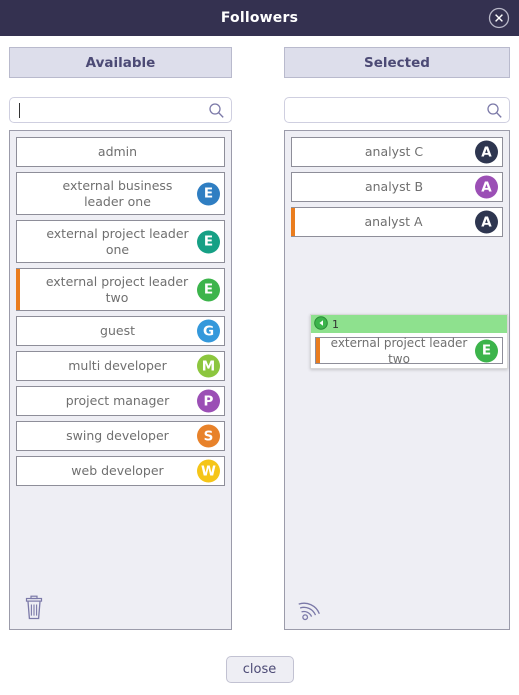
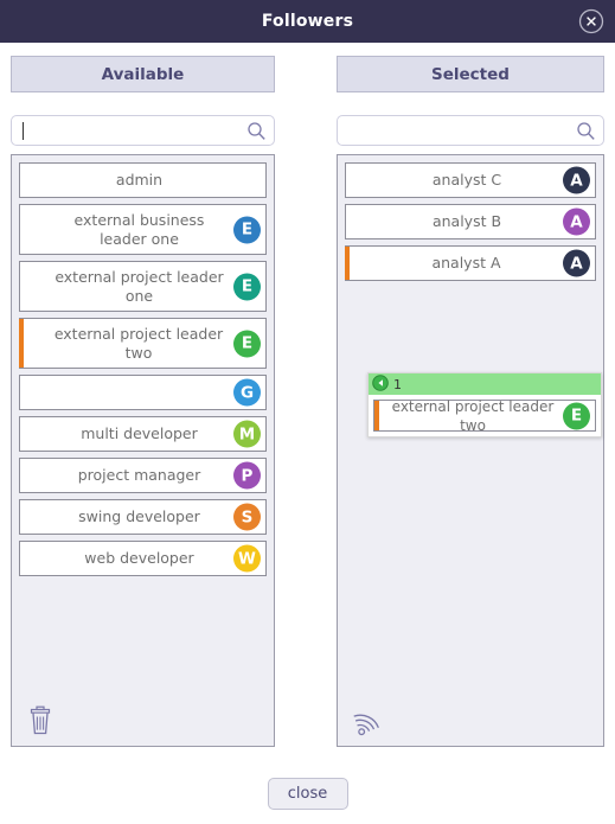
  Followers
  Available
  Selected
  admin
  external business leader one
  E
  external project leader one
  E
  external project leader two
  E
- guest
  G
  multi developer
  M
  project manager
  P
  swing developer
  S
  web developer
  W
  analyst C
  A
  analyst B
  A
  analyst A
  A
  1
  external project leader two
  E
  close
